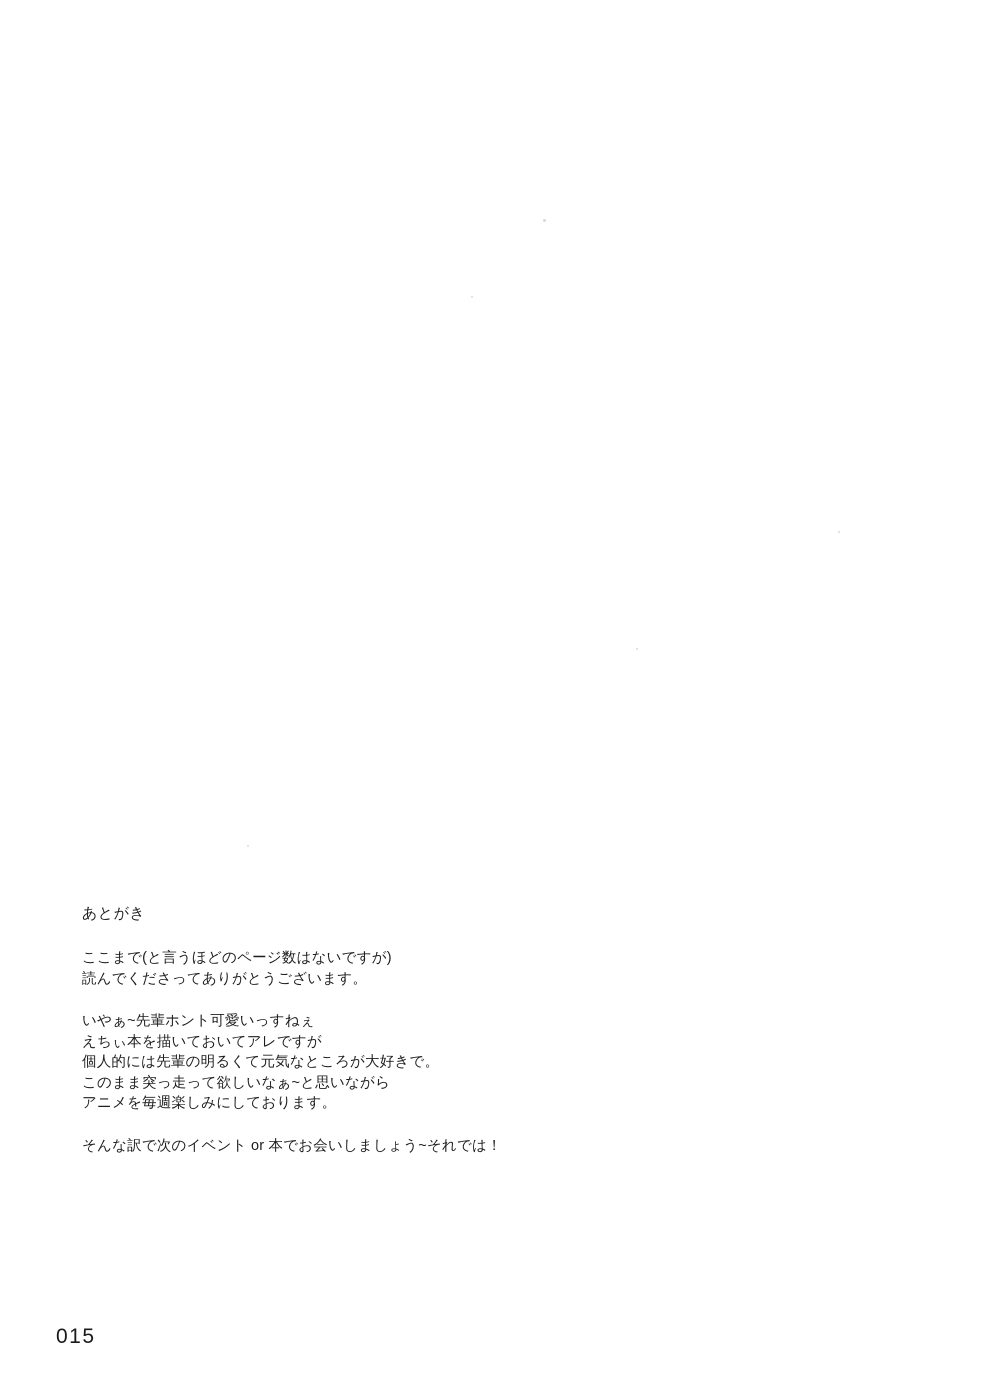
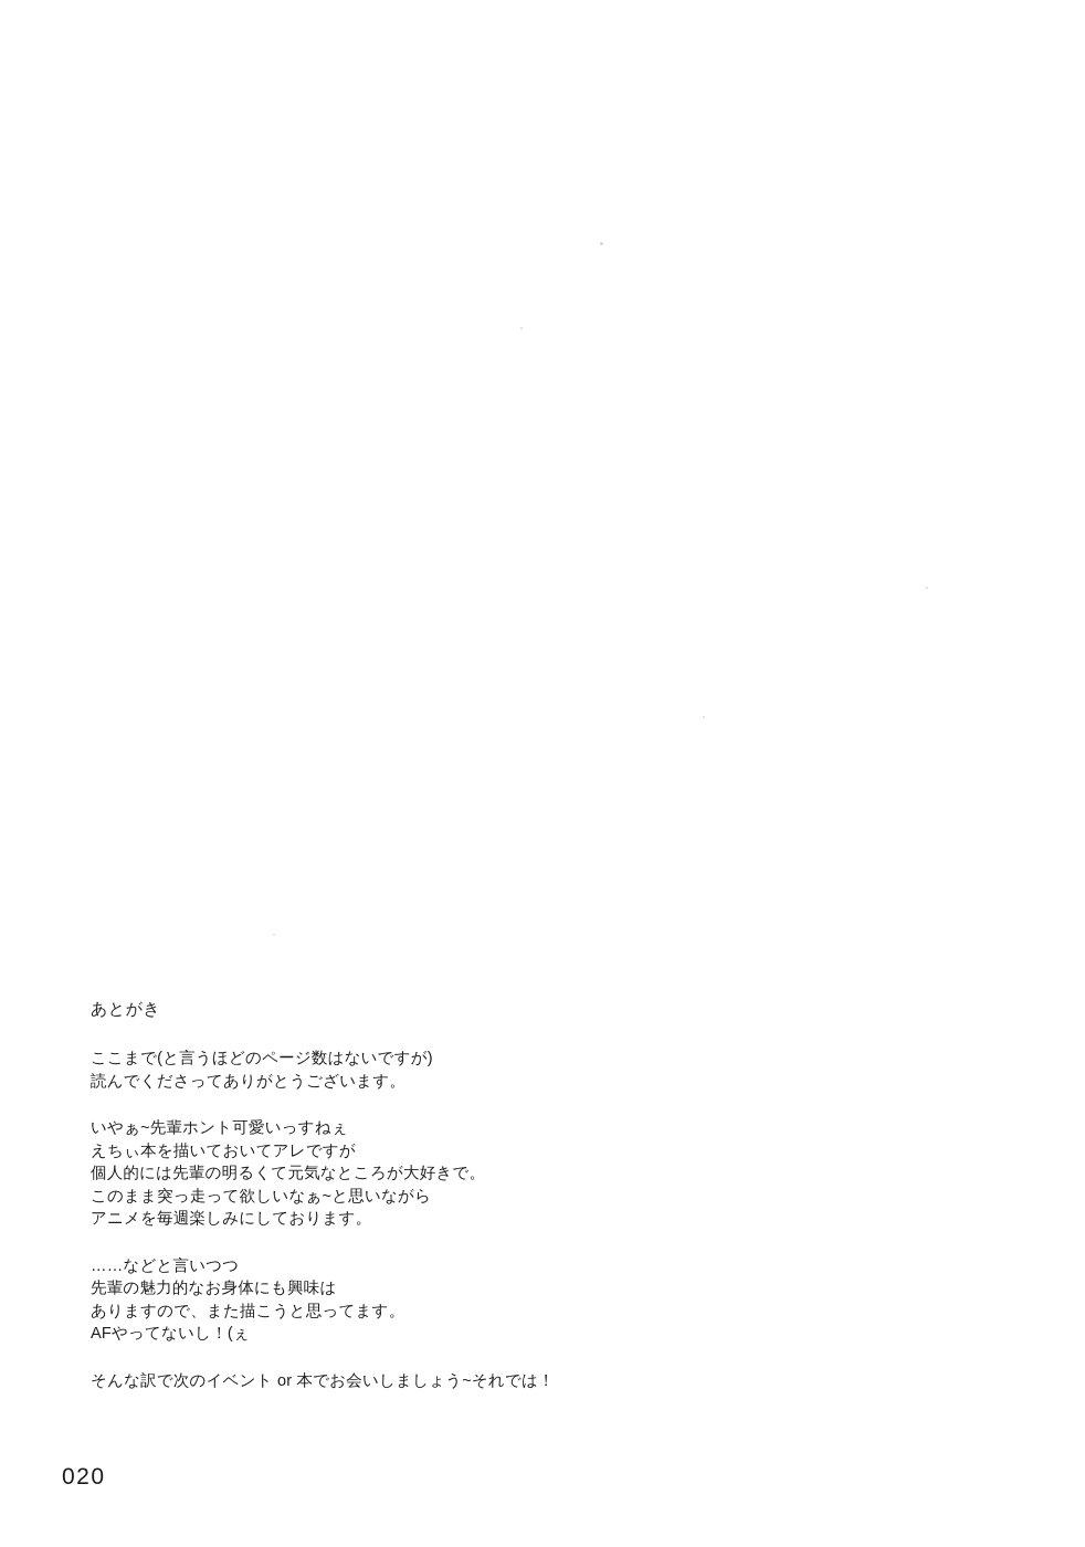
  あとがき
  ここまで(と言うほどのページ数はないですが)
  読んでくださってありがとうございます。
  いやぁ~先輩ホント可愛いっすねぇ
  えちぃ本を描いておいてアレですが
  個人的には先輩の明るくて元気なところが大好きで。
  このまま突っ走って欲しいなぁ~と思いながら
  アニメを毎週楽しみにしております。
+ ……などと言いつつ
+ 先輩の魅力的なお身体にも興味は
+ ありますので、また描こうと思ってます。
+ AFやってないし！(ぇ
  そんな訳で次のイベント or 本でお会いしましょう~それでは！
- 015
+ 020
